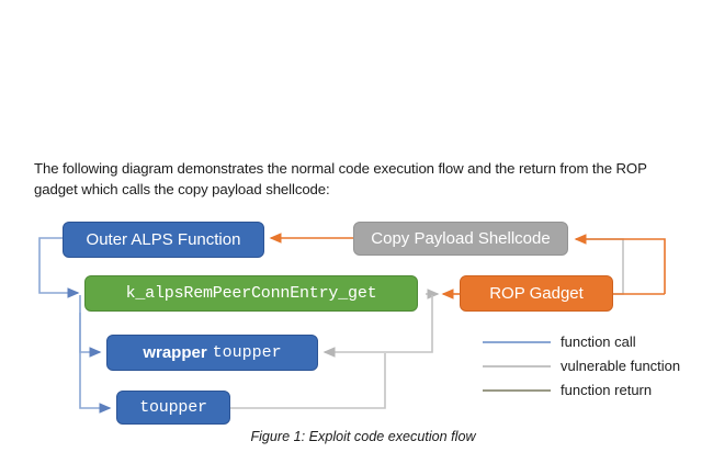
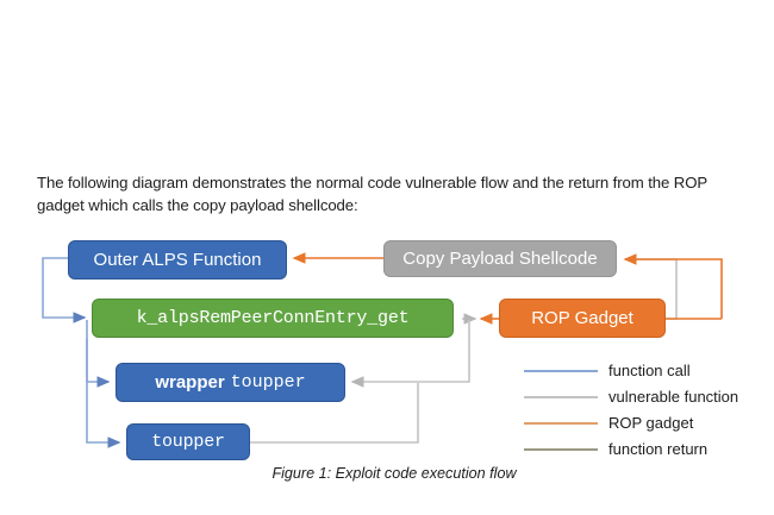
- The following diagram demonstrates the normal code execution flow and the return from the ROP gadget which calls the copy payload shellcode:
+ The following diagram demonstrates the normal code vulnerable flow and the return from the ROP gadget which calls the copy payload shellcode:
  Outer ALPS Function
  Copy Payload Shellcode
  k_alpsRemPeerConnEntry_get
  ROP Gadget
  wrapper
  toupper
  toupper
  function call
  vulnerable function
+ ROP gadget
  function return
  Figure 1: Exploit code execution flow
